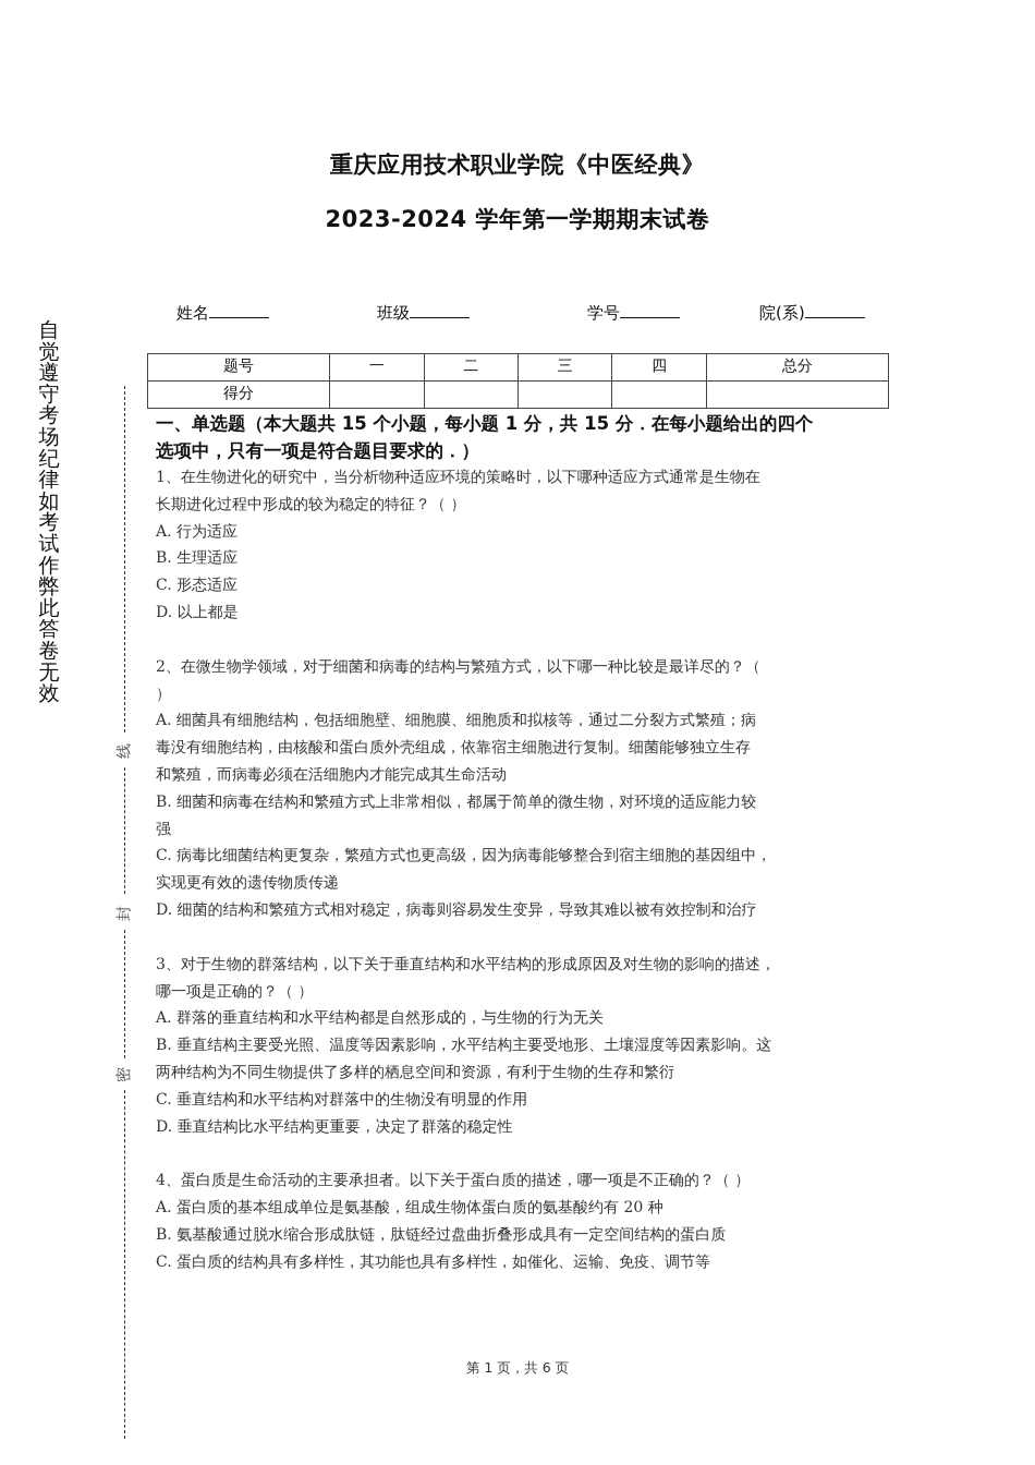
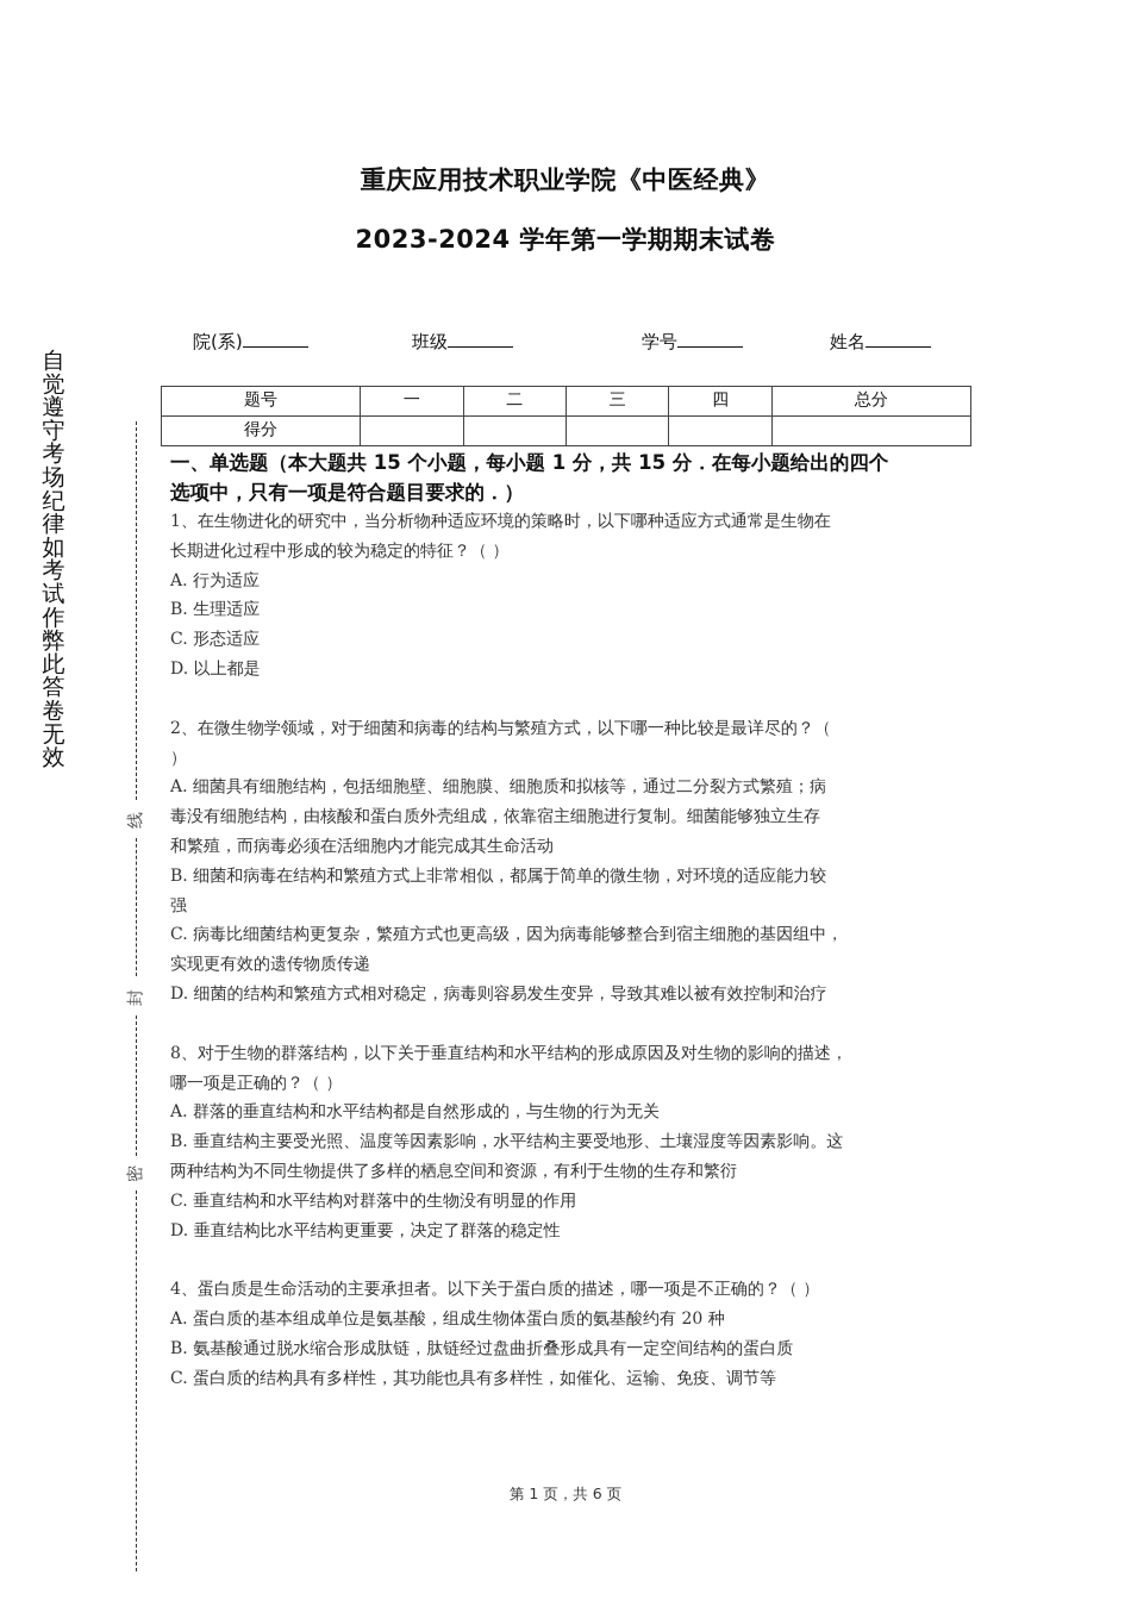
  重庆应用技术职业学院《中医经典》
  2023-2024 学年第一学期期末试卷
- 姓名
+ 院(系)
  班级
  学号
- 院(系)
+ 姓名
  题号	一	二	三	四	总分
  得分
  自
  觉
  遵
  守
  考
  场
  纪
  律
  如
  考
  试
  作
  弊
  此
  答
  卷
  无
  效
  一、单选题（本大题共 15 个小题，每小题 1 分，共 15 分．在每小题给出的四个
  选项中，只有一项是符合题目要求的．）
  1、在生物进化的研究中，当分析物种适应环境的策略时，以下哪种适应方式通常是生物在
  长期进化过程中形成的较为稳定的特征？（ ）
  A. 行为适应
  B. 生理适应
  C. 形态适应
  D. 以上都是
  2、在微生物学领域，对于细菌和病毒的结构与繁殖方式，以下哪一种比较是最详尽的？（
  ）
  A. 细菌具有细胞结构，包括细胞壁、细胞膜、细胞质和拟核等，通过二分裂方式繁殖；病
  毒没有细胞结构，由核酸和蛋白质外壳组成，依靠宿主细胞进行复制。细菌能够独立生存
  和繁殖，而病毒必须在活细胞内才能完成其生命活动
  B. 细菌和病毒在结构和繁殖方式上非常相似，都属于简单的微生物，对环境的适应能力较
  强
  C. 病毒比细菌结构更复杂，繁殖方式也更高级，因为病毒能够整合到宿主细胞的基因组中，
  实现更有效的遗传物质传递
  D. 细菌的结构和繁殖方式相对稳定，病毒则容易发生变异，导致其难以被有效控制和治疗
- 3、对于生物的群落结构，以下关于垂直结构和水平结构的形成原因及对生物的影响的描述，
+ 8、对于生物的群落结构，以下关于垂直结构和水平结构的形成原因及对生物的影响的描述，
  哪一项是正确的？（ ）
  A. 群落的垂直结构和水平结构都是自然形成的，与生物的行为无关
  B. 垂直结构主要受光照、温度等因素影响，水平结构主要受地形、土壤湿度等因素影响。这
  两种结构为不同生物提供了多样的栖息空间和资源，有利于生物的生存和繁衍
  C. 垂直结构和水平结构对群落中的生物没有明显的作用
  D. 垂直结构比水平结构更重要，决定了群落的稳定性
  4、蛋白质是生命活动的主要承担者。以下关于蛋白质的描述，哪一项是不正确的？（ ）
  A. 蛋白质的基本组成单位是氨基酸，组成生物体蛋白质的氨基酸约有 20 种
  B. 氨基酸通过脱水缩合形成肽链，肽链经过盘曲折叠形成具有一定空间结构的蛋白质
  C. 蛋白质的结构具有多样性，其功能也具有多样性，如催化、运输、免疫、调节等
  第 1 页，共 6 页
